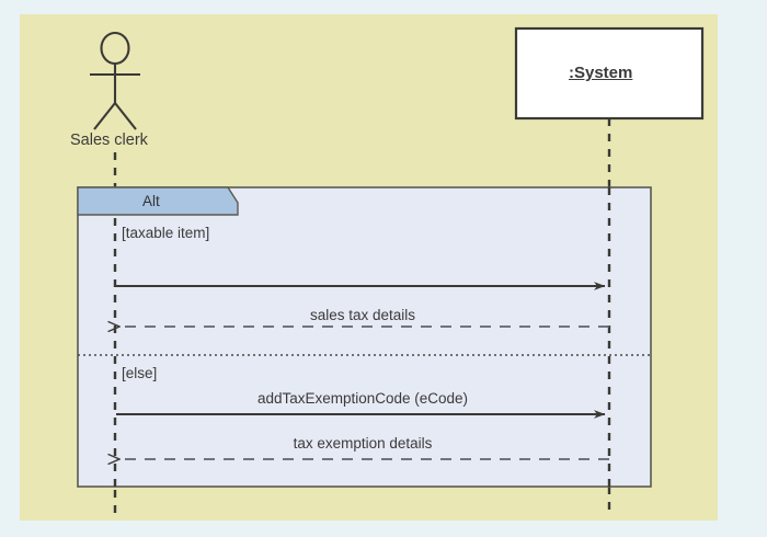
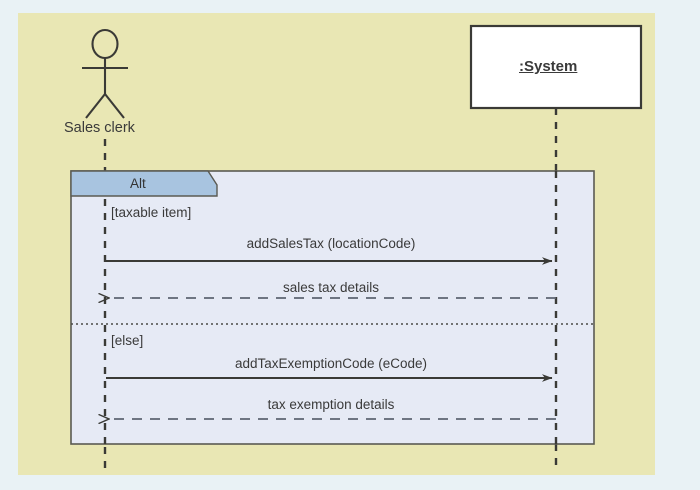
  Sales clerk
  :System
  Alt
  [taxable item]
  [else]
+ addSalesTax (locationCode)
  sales tax details
  addTaxExemptionCode (eCode)
  tax exemption details
